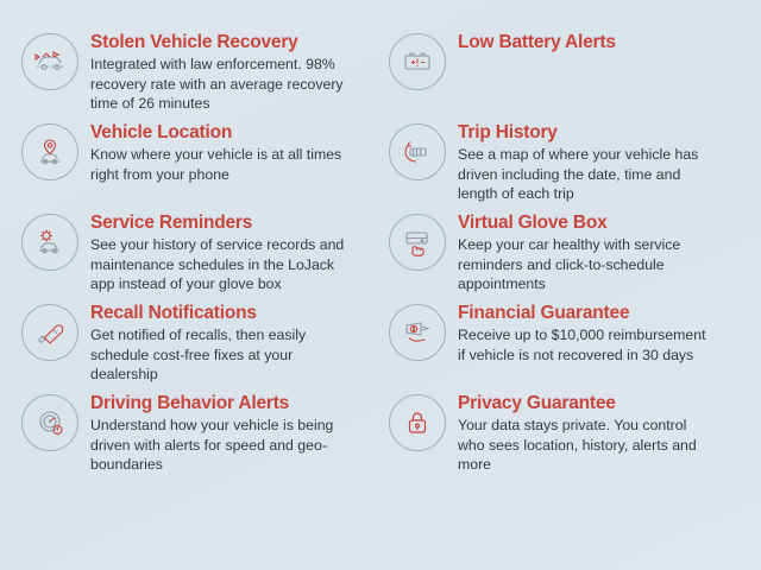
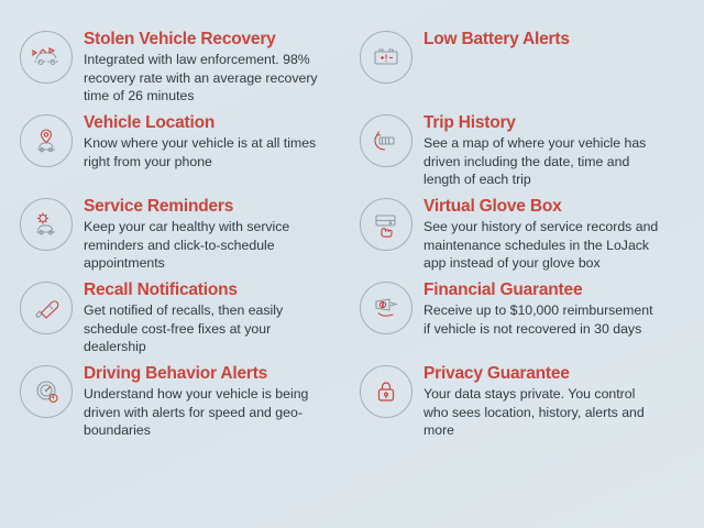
  Stolen Vehicle Recovery
  Integrated with law enforcement. 98% recovery rate with an average recovery time of 26 minutes
  Low Battery Alerts
  Vehicle Location
  Know where your vehicle is at all times right from your phone
  Trip History
  See a map of where your vehicle has driven including the date, time and length of each trip
  Service Reminders
- See your history of service records and maintenance schedules in the LoJack app instead of your glove box
+ Keep your car healthy with service reminders and click-to-schedule appointments
  Virtual Glove Box
- Keep your car healthy with service reminders and click-to-schedule appointments
+ See your history of service records and maintenance schedules in the LoJack app instead of your glove box
  Recall Notifications
  Get notified of recalls, then easily schedule cost-free fixes at your dealership
  Financial Guarantee
  Receive up to $10,000 reimbursement if vehicle is not recovered in 30 days
  Driving Behavior Alerts
  Understand how your vehicle is being driven with alerts for speed and geo-boundaries
  Privacy Guarantee
  Your data stays private. You control who sees location, history, alerts and more
